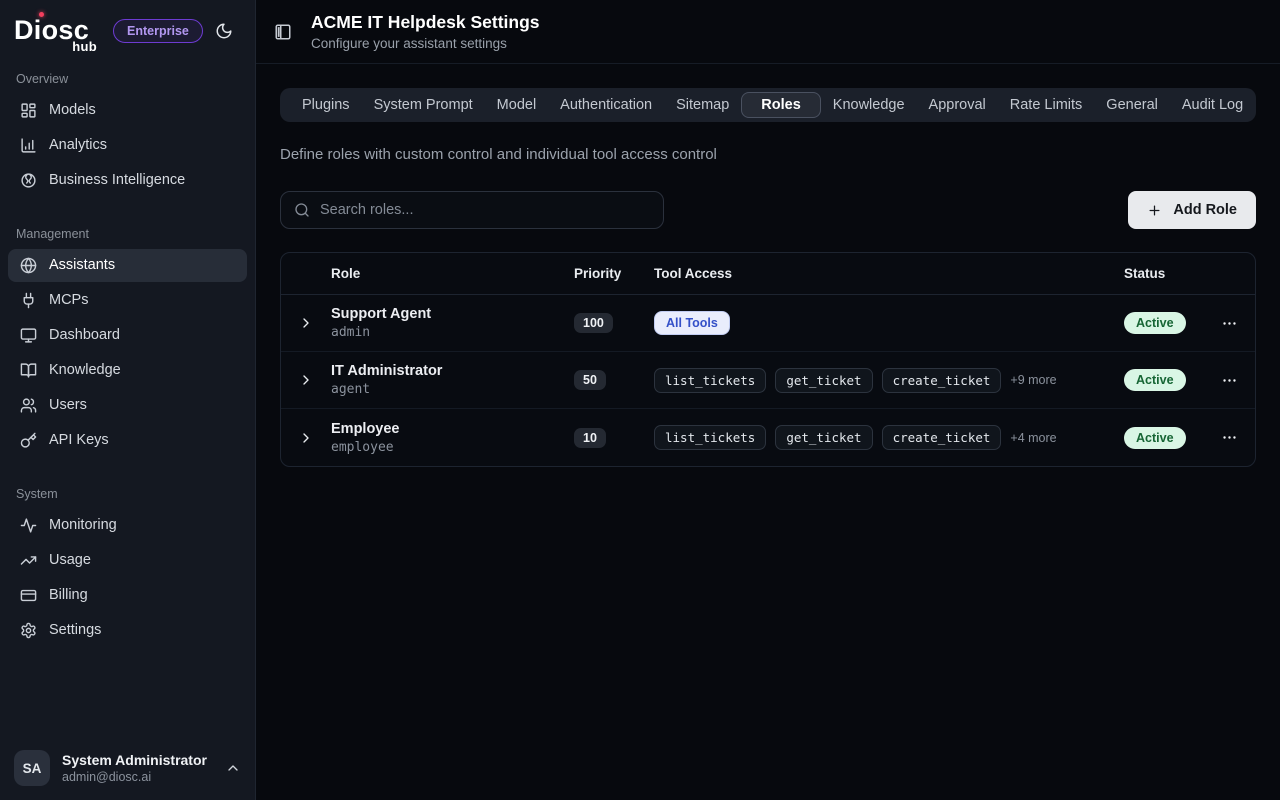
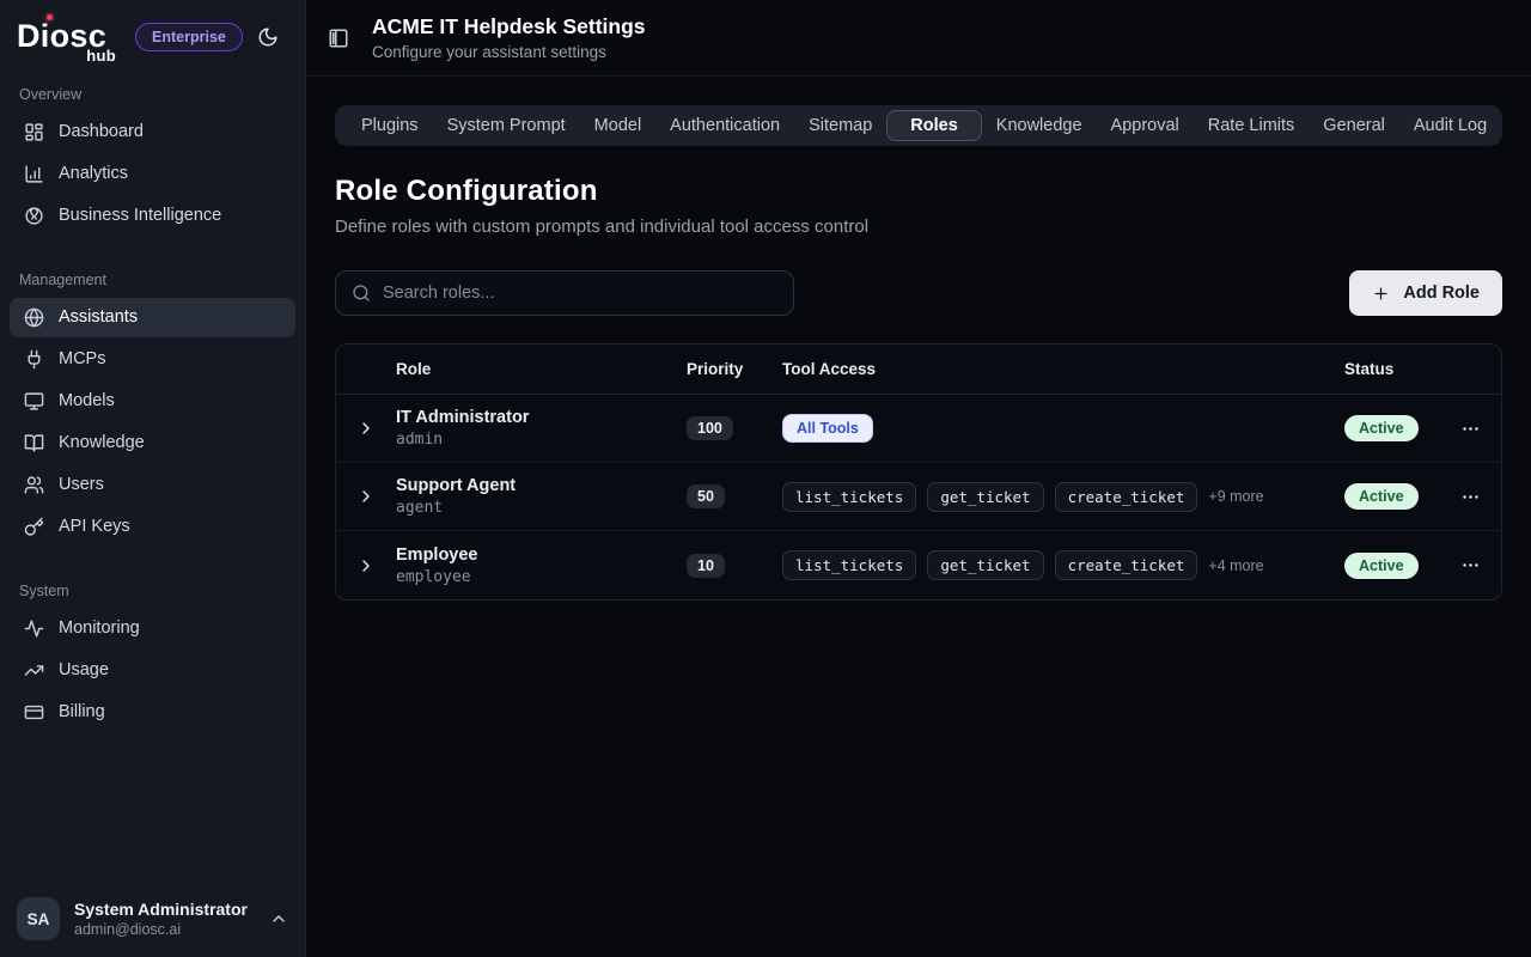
  Diosc
  hub
  Enterprise
  Overview
- Models
+ Dashboard
  Analytics
  Business Intelligence
  Management
  Assistants
  MCPs
- Dashboard
+ Models
  Knowledge
  Users
  API Keys
  System
  Monitoring
  Usage
  Billing
- Settings
  SA
  System Administrator
  admin@diosc.ai
  ACME IT Helpdesk Settings
  Configure your assistant settings
  Plugins
  System Prompt
  Model
  Authentication
  Sitemap
  Roles
  Knowledge
  Approval
  Rate Limits
  General
  Audit Log
+ Role Configuration
- Define roles with custom control and individual tool access control
+ Define roles with custom prompts and individual tool access control
  Search roles...
  Add Role
  Role
  Priority
  Tool Access
  Status
- Support Agent
+ IT Administrator
  admin
  100
  All Tools
  Active
- IT Administrator
+ Support Agent
  agent
  50
  list_tickets
  get_ticket
  create_ticket
  +9 more
  Active
  Employee
  employee
  10
  list_tickets
  get_ticket
  create_ticket
  +4 more
  Active
